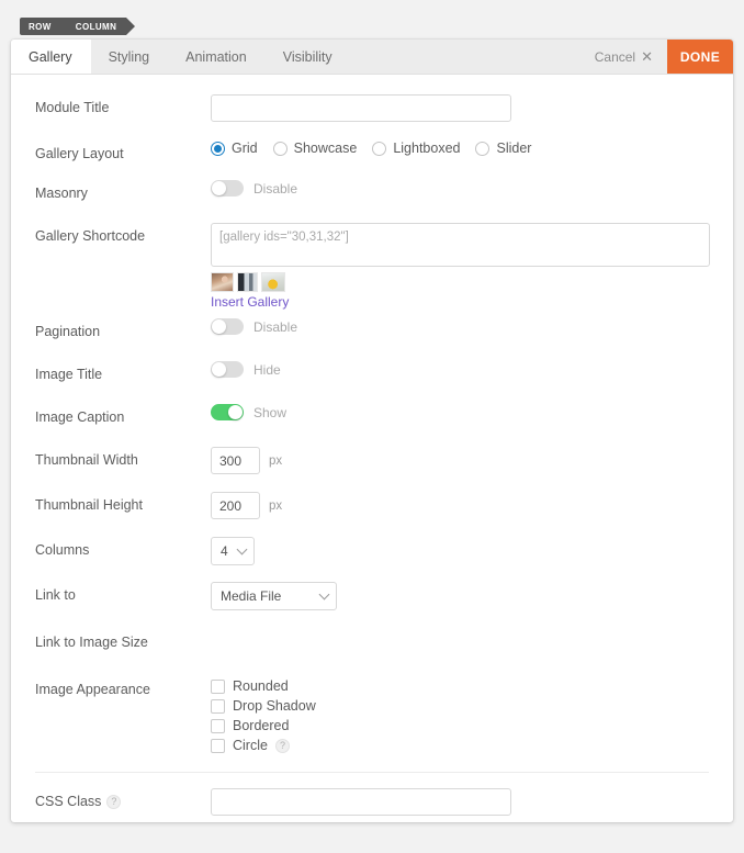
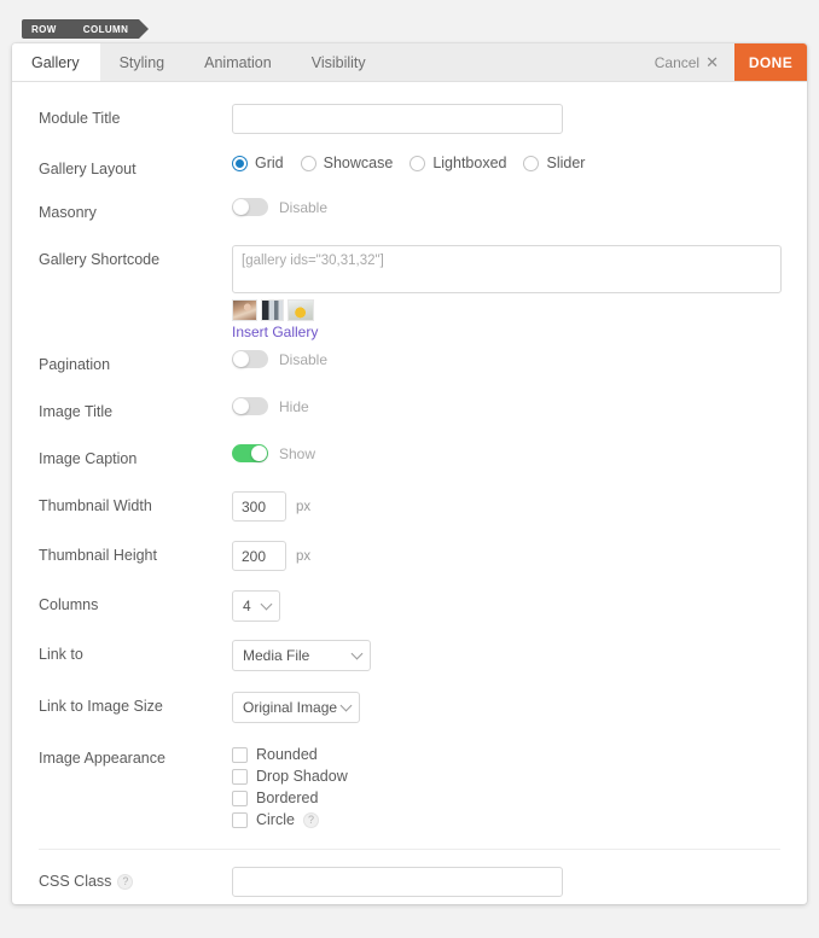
  ROW
  COLUMN
  Gallery
  Styling
  Animation
  Visibility
  Cancel
  ✕
  DONE
  Module Title
  Gallery Layout
  Grid
  Showcase
  Lightboxed
  Slider
  Masonry
  Disable
  Gallery Shortcode
  [gallery ids="30,31,32"]
  Insert Gallery
  Pagination
  Disable
  Image Title
  Hide
  Image Caption
  Show
  Thumbnail Width
  300
  px
  Thumbnail Height
  200
  px
  Columns
  4
  Link to
  Media File
  Link to Image Size
+ Original Image
  Image Appearance
  Rounded
  Drop Shadow
  Bordered
  Circle
  ?
  CSS Class
  ?
